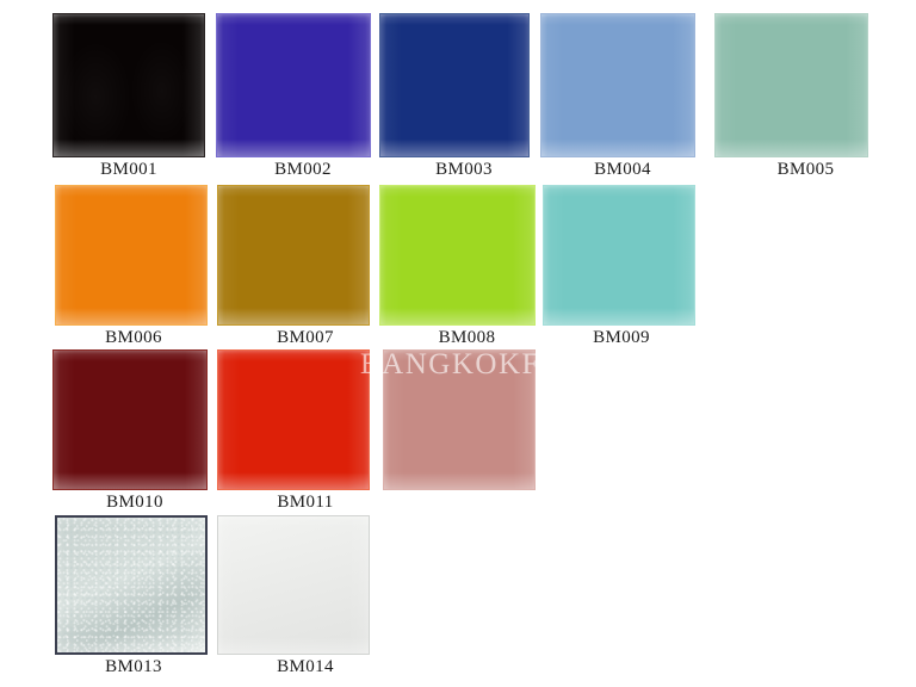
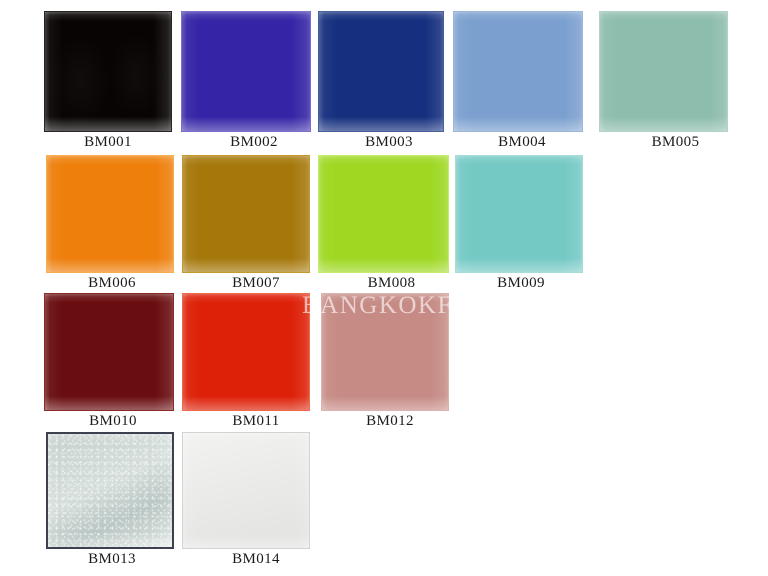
  BM001
  BM002
  BM003
  BM004
  BM005
  BM006
  BM007
  BM008
  BM009
  BM010
  BM011
+ BM012
  BM013
  BM014
  BANGKOKFRAME
